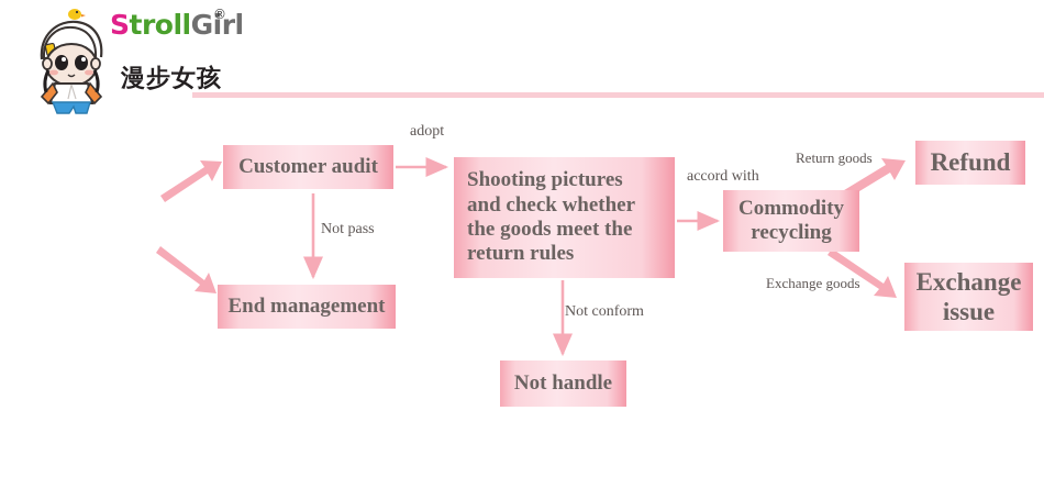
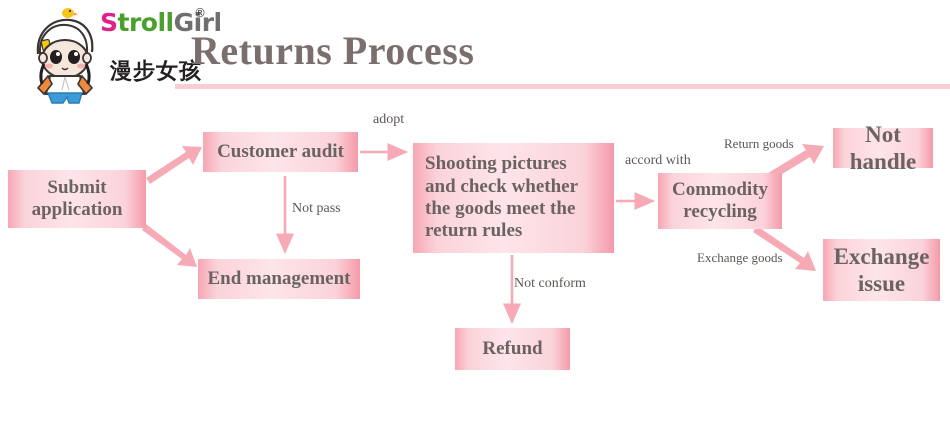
  StrollGirl
  ®
  漫步女孩
+ Returns Process
+ Submit
+ application
  Customer audit
  End management
  Shooting pictures
  and check whether
  the goods meet the
  return rules
- Not handle
+ Refund
  Commodity
  recycling
- Refund
+ Not handle
  Exchange
  issue
  adopt
  Not pass
  Not conform
  accord with
  Return goods
  Exchange goods
